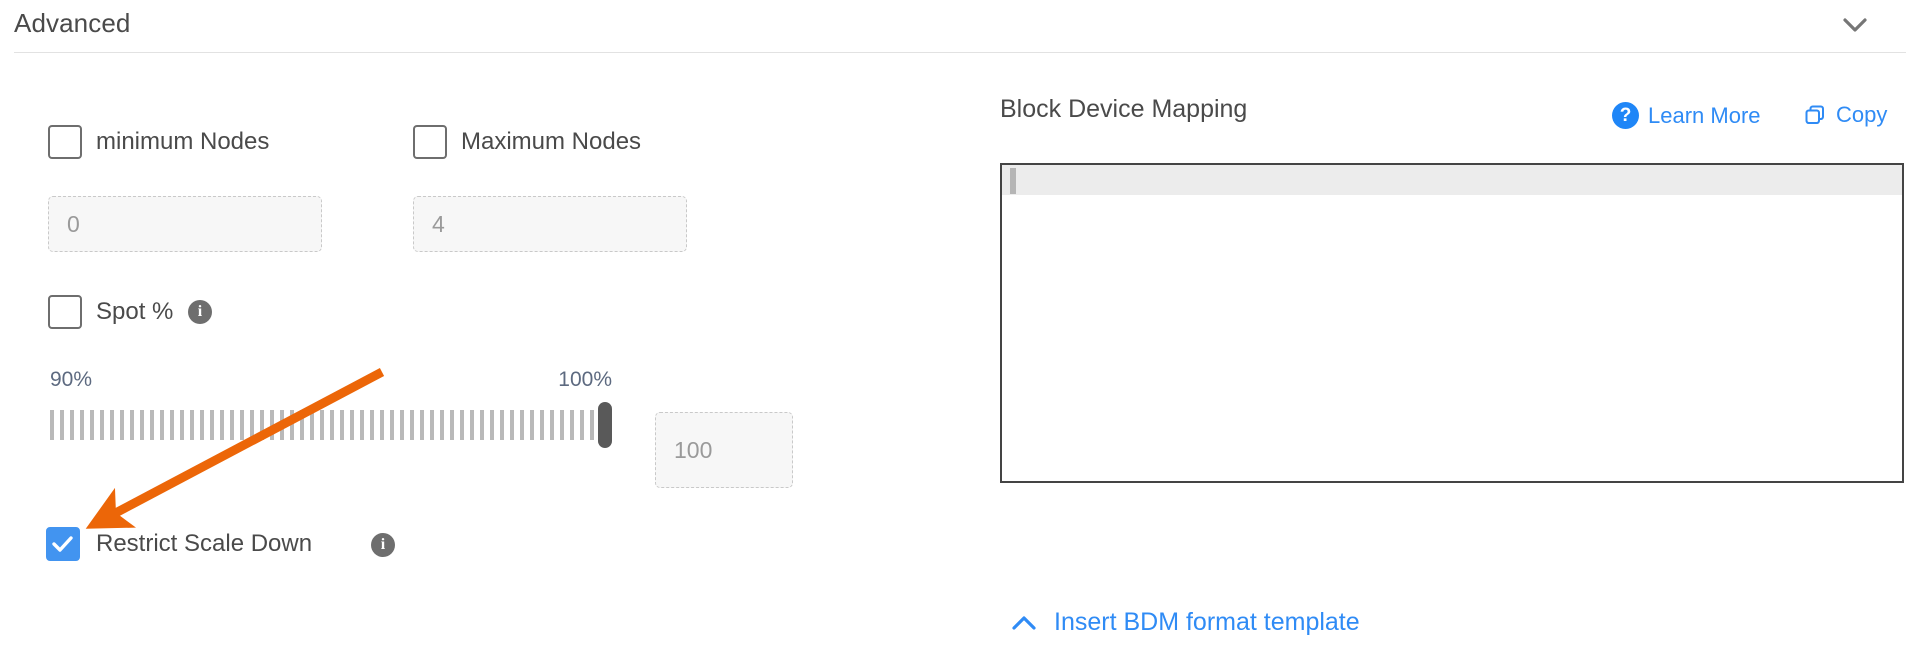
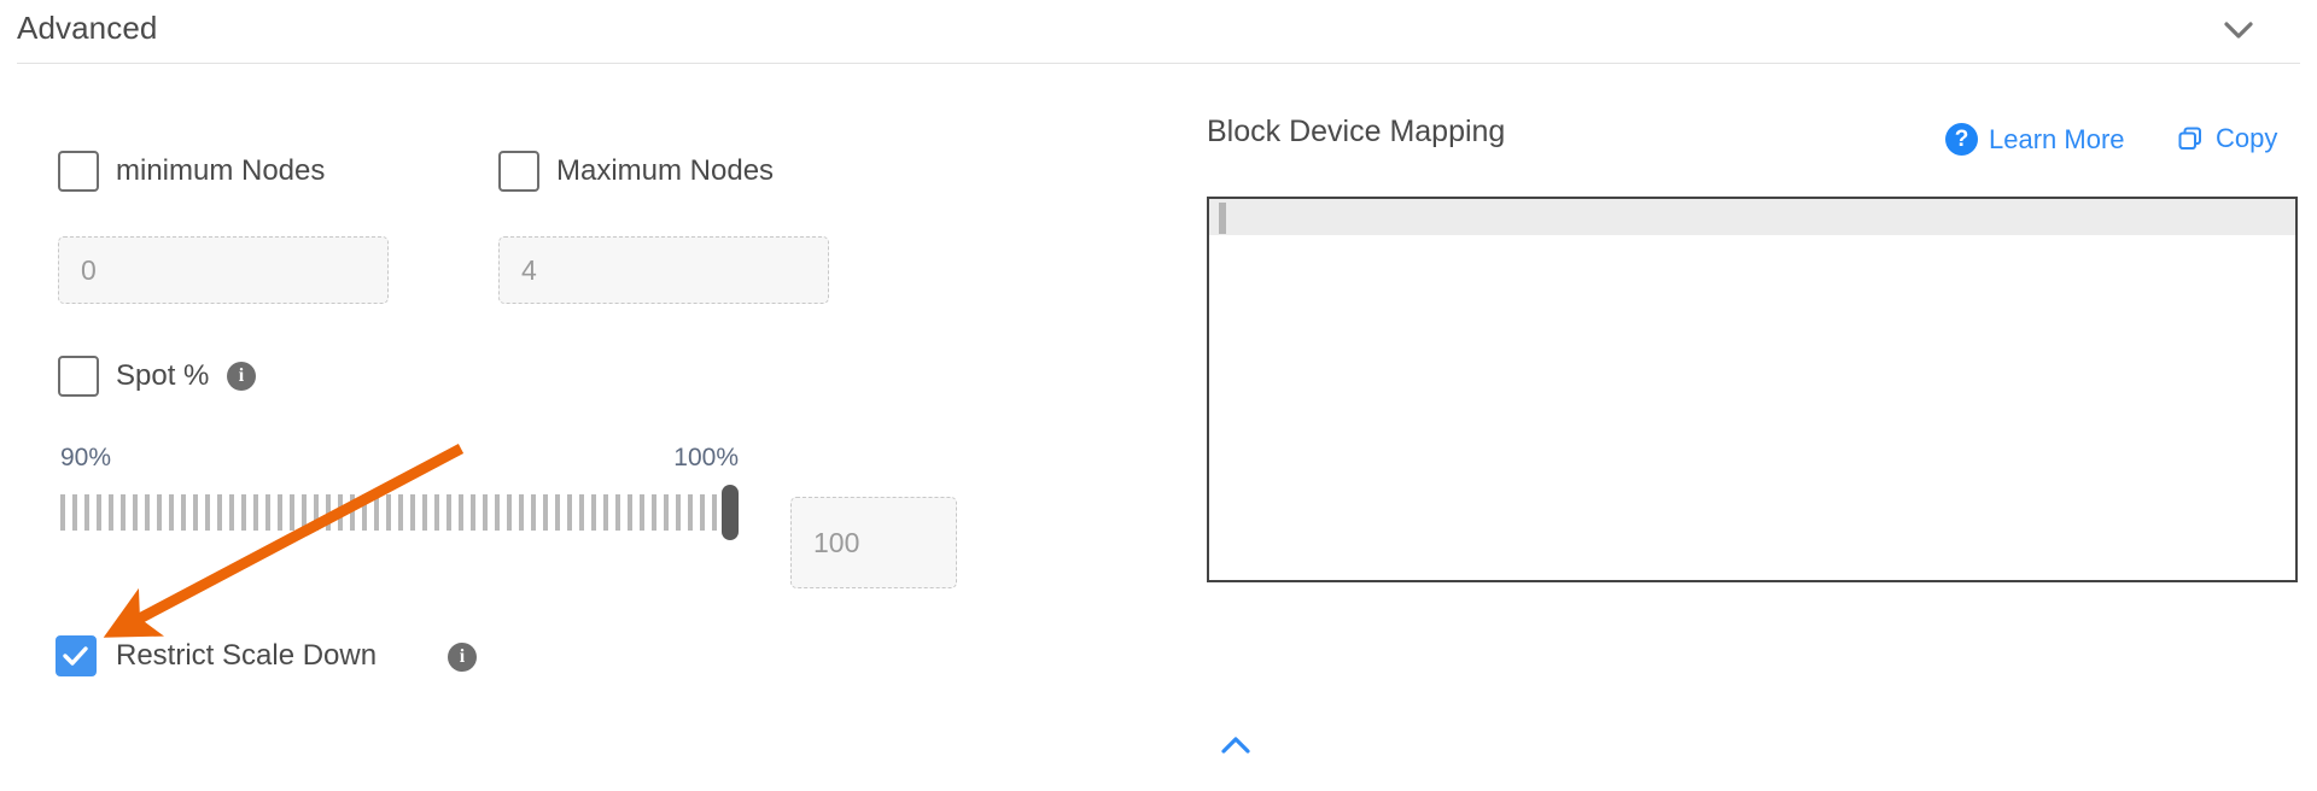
  Advanced
  minimum Nodes
  0
  Maximum Nodes
  4
  Spot %
  i
  90%
  100%
  100
  Restrict Scale Down
  i
  Block Device Mapping
  ?
  Learn More
  Copy
- Insert BDM format template
